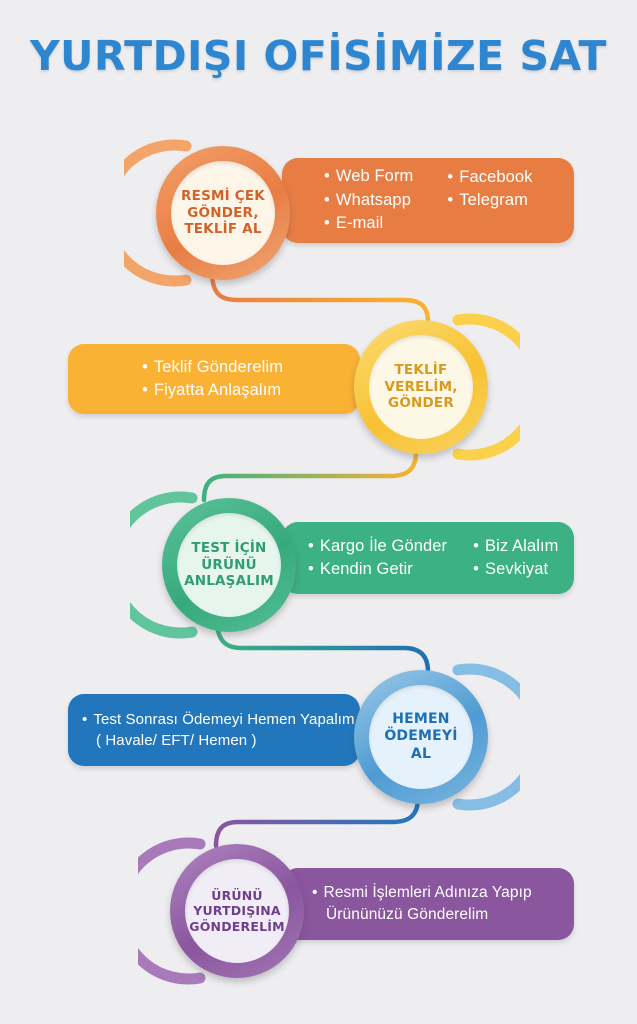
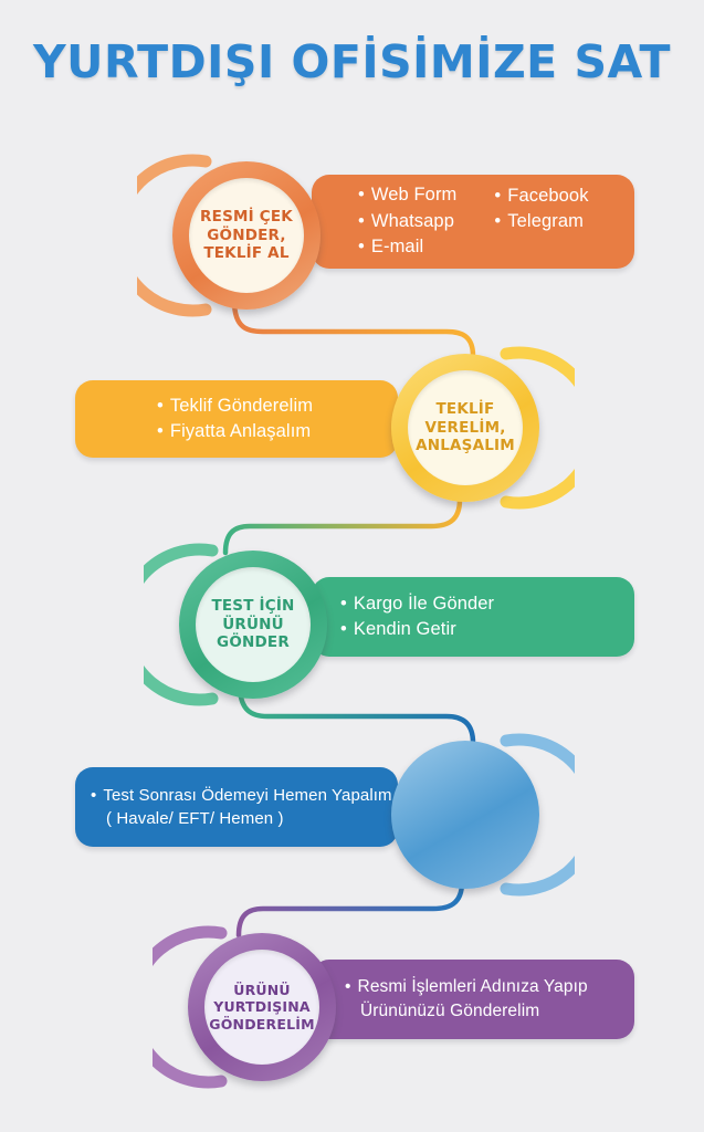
  YURTDIŞI OFİSİMİZE SAT
  • Web Form
  • Whatsapp
  • E-mail
  • Facebook
  • Telegram
  RESMİ ÇEK
  GÖNDER,
  TEKLİF AL
  • Teklif Gönderelim
  • Fiyatta Anlaşalım
  TEKLİF
  VERELİM,
- GÖNDER
+ ANLAŞALIM
  • Kargo İle Gönder
  • Kendin Getir
- • Biz Alalım
- • Sevkiyat
  TEST İÇİN
  ÜRÜNÜ
- ANLAŞALIM
+ GÖNDER
  • Test Sonrası Ödemeyi Hemen Yapalım
  ( Havale/ EFT/ Hemen )
- HEMEN
- ÖDEMEYİ
- AL
  • Resmi İşlemleri Adınıza Yapıp
  Ürününüzü Gönderelim
  ÜRÜNÜ
  YURTDIŞINA
  GÖNDERELİM
